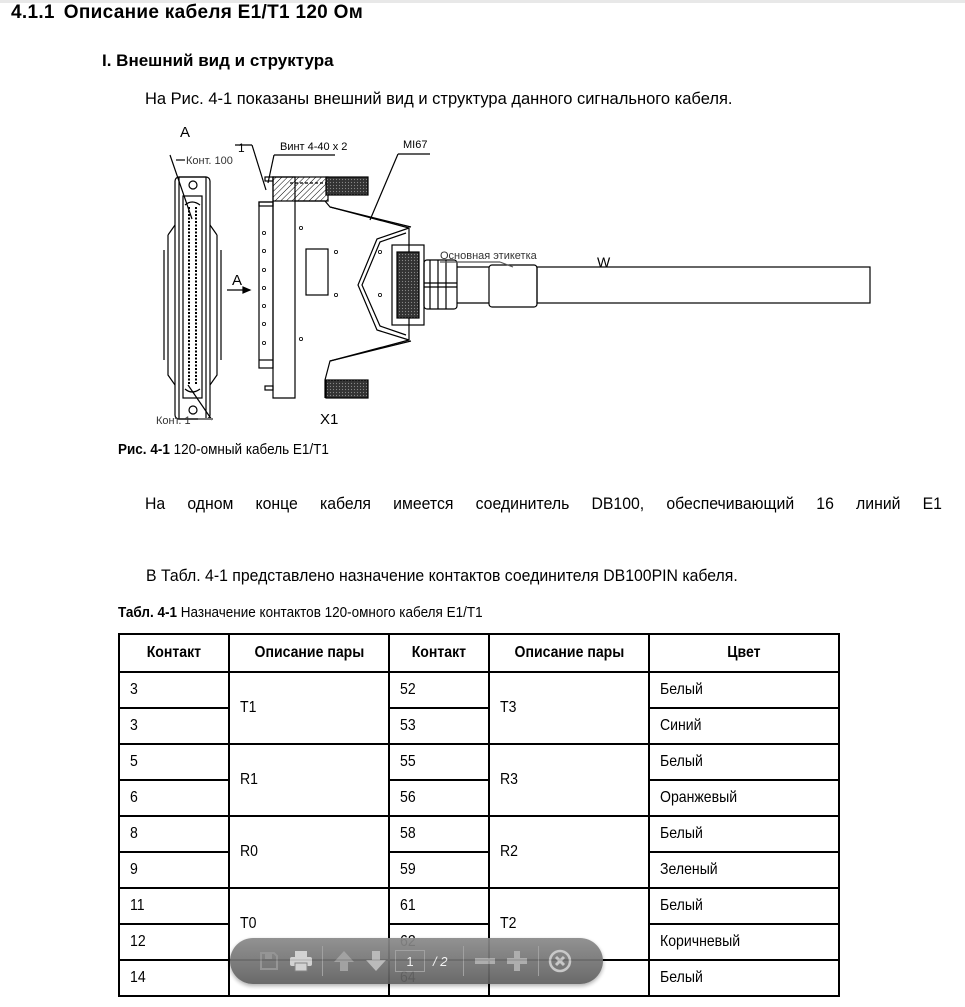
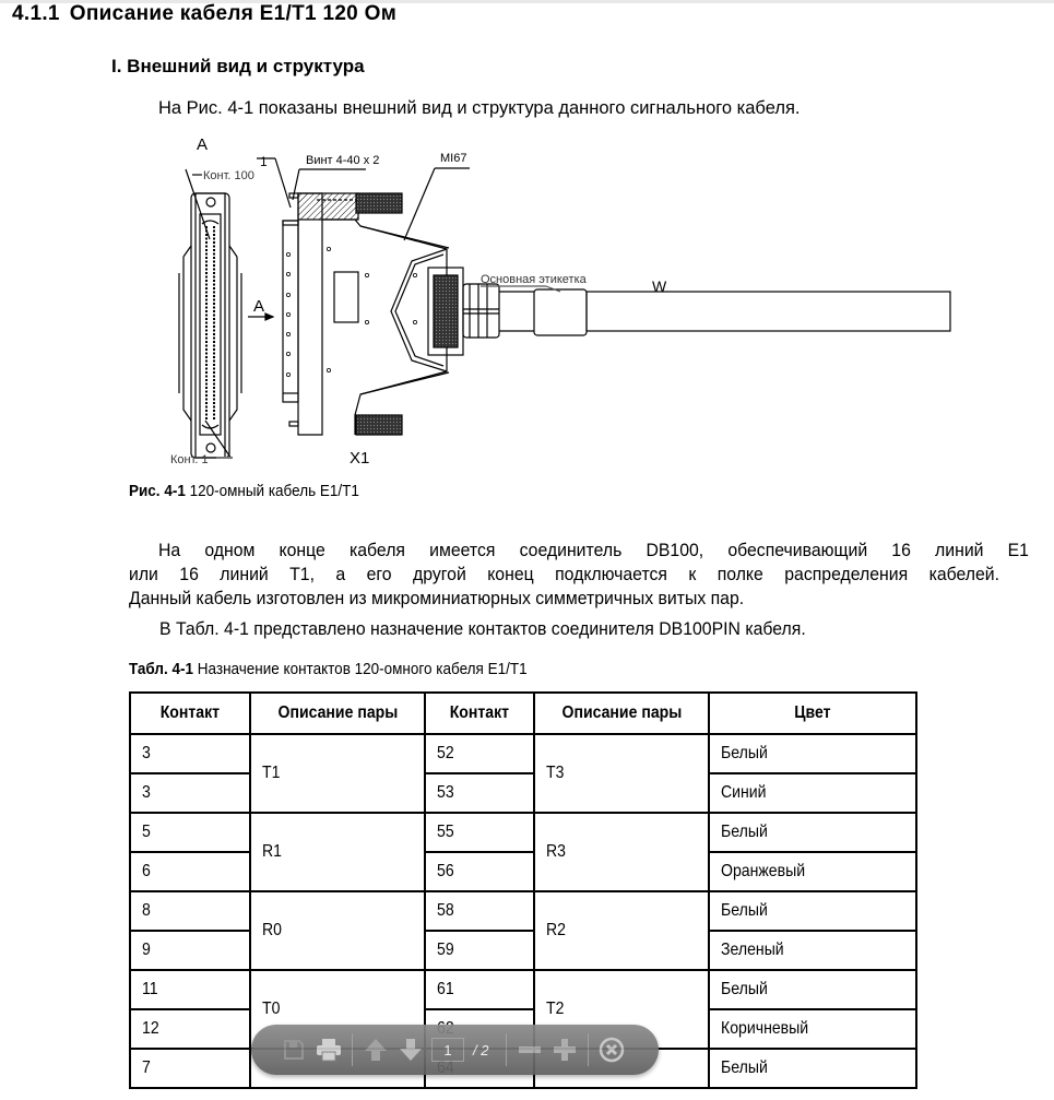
  4.1.1 Описание кабеля E1/T1 120 Ом
  I. Внешний вид и структура
  На Рис. 4-1 показаны внешний вид и структура данного сигнального кабеля.
  A
  Конт. 100
  Конт. 1
  A
  1
  Винт 4-40 x 2
  MI67
  X1
  Основная этикетка
  W
  Рис. 4-1 120-омный кабель E1/T1
  На одном конце кабеля имеется соединитель DB100, обеспечивающий 16 линий E1
+ или 16 линий T1, а его другой конец подключается к полке распределения кабелей.
+ Данный кабель изготовлен из микроминиатюрных симметричных витых пар.
  В Табл. 4-1 представлено назначение контактов соединителя DB100PIN кабеля.
  Табл. 4-1 Назначение контактов 120-омного кабеля E1/T1
  Контакт	Описание пары	Контакт	Описание пары	Цвет
  3	T1	52	T3	Белый
  3	53	Синий
  5	R1	55	R3	Белый
  6	56	Оранжевый
  8	R0	58	R2	Белый
  9	59	Зеленый
  11	T0	61	T2	Белый
  12		Коричневый
- 14				Белый
+ 7				Белый
  1
  / 2
